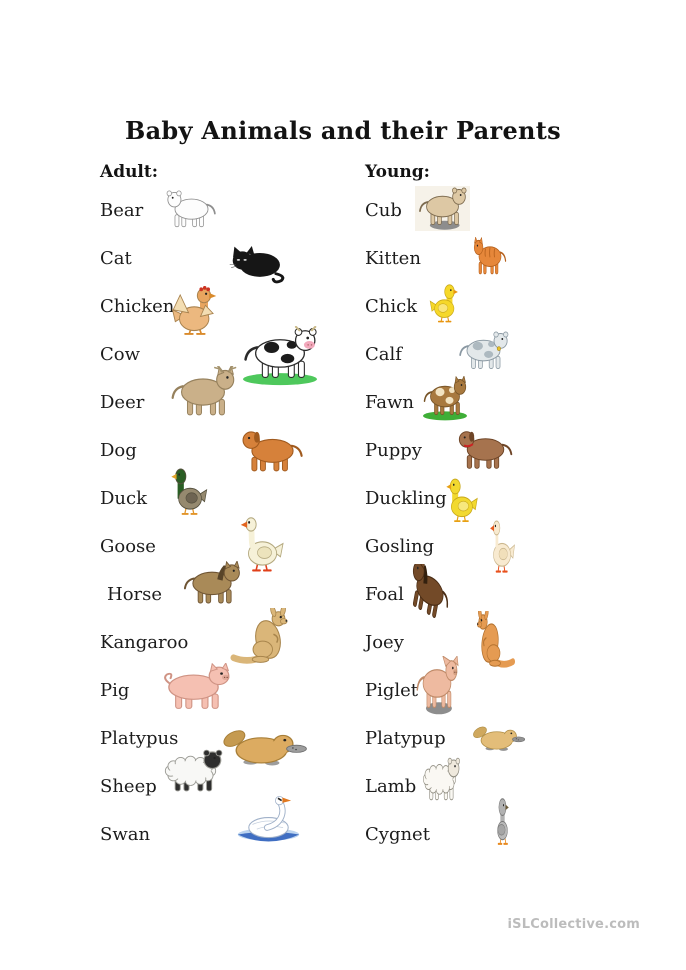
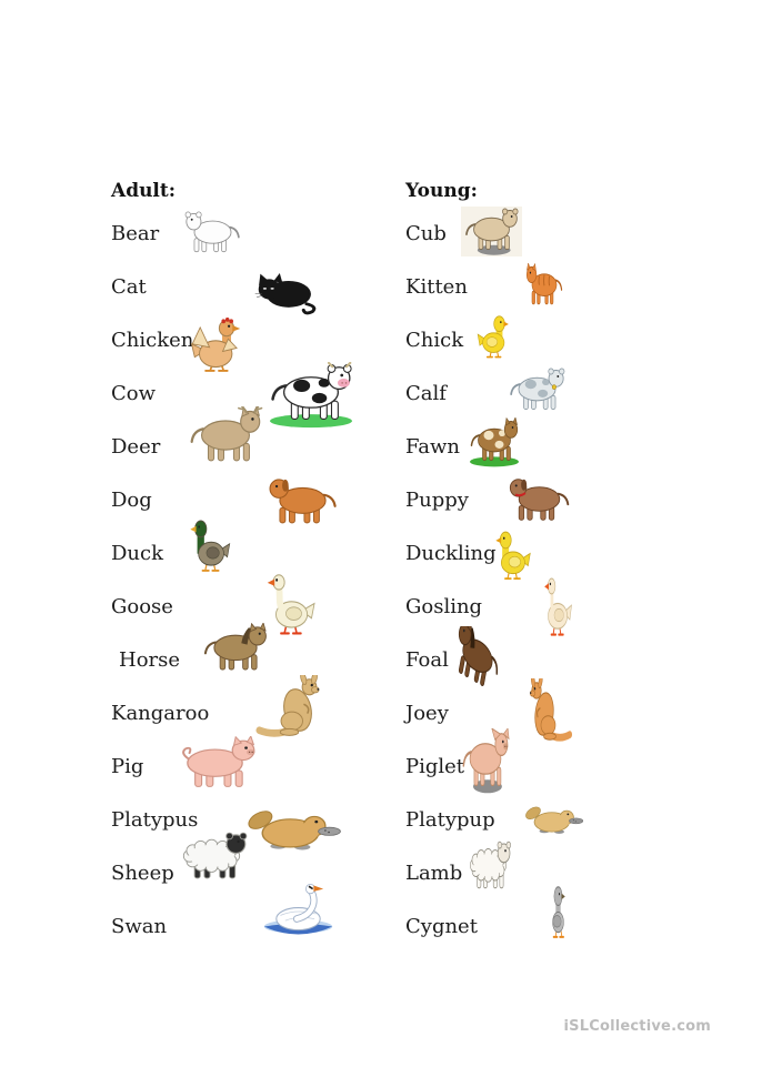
- Baby Animals and their Parents
  Adult:
  Young:
  iSLCollective.com
  Bear
  Cub
  Cat
  Kitten
  Chicken
  Chick
  Cow
  Calf
  Deer
  Fawn
  Dog
  Puppy
  Duck
  Duckling
  Goose
  Gosling
  Horse
  Foal
  Kangaroo
  Joey
  Pig
  Piglet
  Platypus
  Platypup
  Sheep
  Lamb
  Swan
  Cygnet
